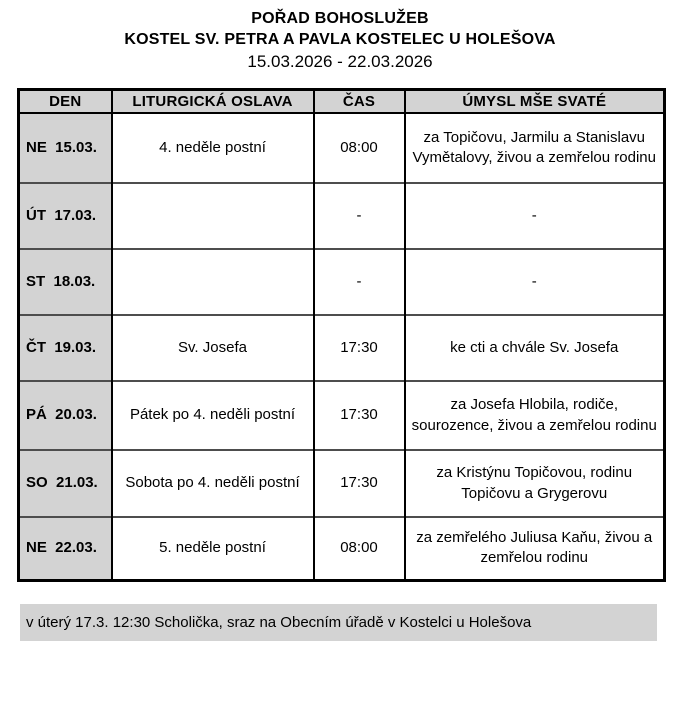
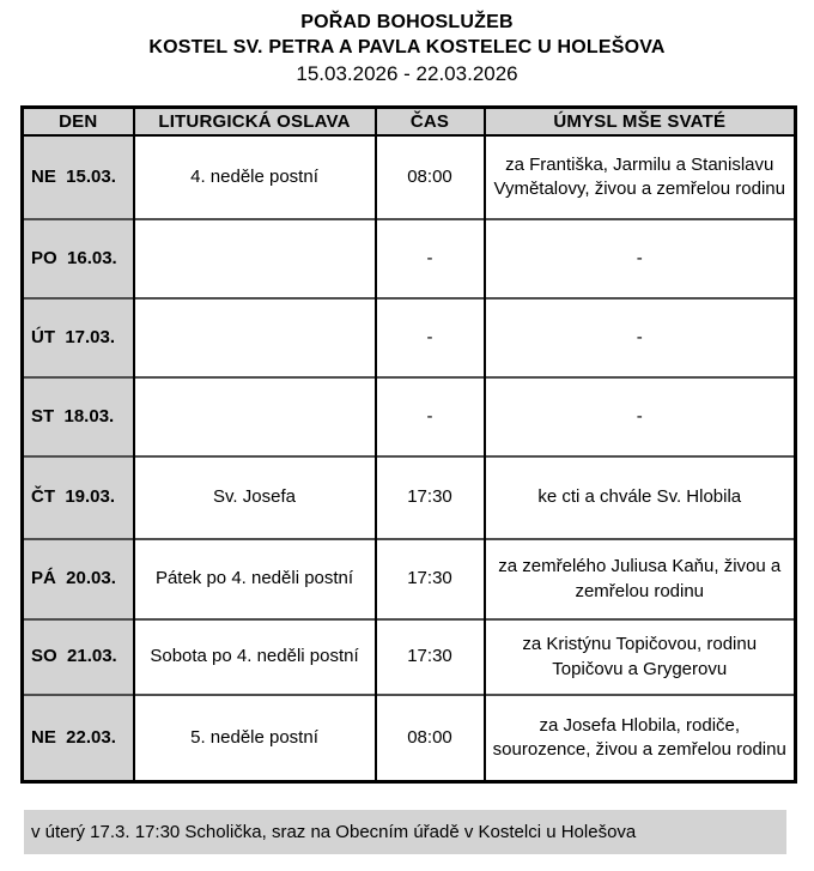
  POŘAD BOHOSLUŽEB
  KOSTEL SV. PETRA A PAVLA KOSTELEC U HOLEŠOVA
  15.03.2026 - 22.03.2026
  DEN	LITURGICKÁ OSLAVA	ČAS	ÚMYSL MŠE SVATÉ
- NE 15.03.	4. neděle postní	08:00	za Topičovu, Jarmilu a Stanislavu Vymětalovy, živou a zemřelou rodinu
+ NE 15.03.	4. neděle postní	08:00	za Františka, Jarmilu a Stanislavu Vymětalovy, živou a zemřelou rodinu
+ PO 16.03.		-	-
  ÚT 17.03.		-	-
  ST 18.03.		-	-
- ČT 19.03.	Sv. Josefa	17:30	ke cti a chvále Sv. Josefa
+ ČT 19.03.	Sv. Josefa	17:30	ke cti a chvále Sv. Hlobila
- PÁ 20.03.	Pátek po 4. neděli postní	17:30	za Josefa Hlobila, rodiče, sourozence, živou a zemřelou rodinu
+ PÁ 20.03.	Pátek po 4. neděli postní	17:30	za zemřelého Juliusa Kaňu, živou a zemřelou rodinu
  SO 21.03.	Sobota po 4. neděli postní	17:30	za Kristýnu Topičovou, rodinu Topičovu a Grygerovu
- NE 22.03.	5. neděle postní	08:00	za zemřelého Juliusa Kaňu, živou a zemřelou rodinu
+ NE 22.03.	5. neděle postní	08:00	za Josefa Hlobila, rodiče, sourozence, živou a zemřelou rodinu
- v úterý 17.3. 12:30 Scholička, sraz na Obecním úřadě v Kostelci u Holešova
+ v úterý 17.3. 17:30 Scholička, sraz na Obecním úřadě v Kostelci u Holešova
